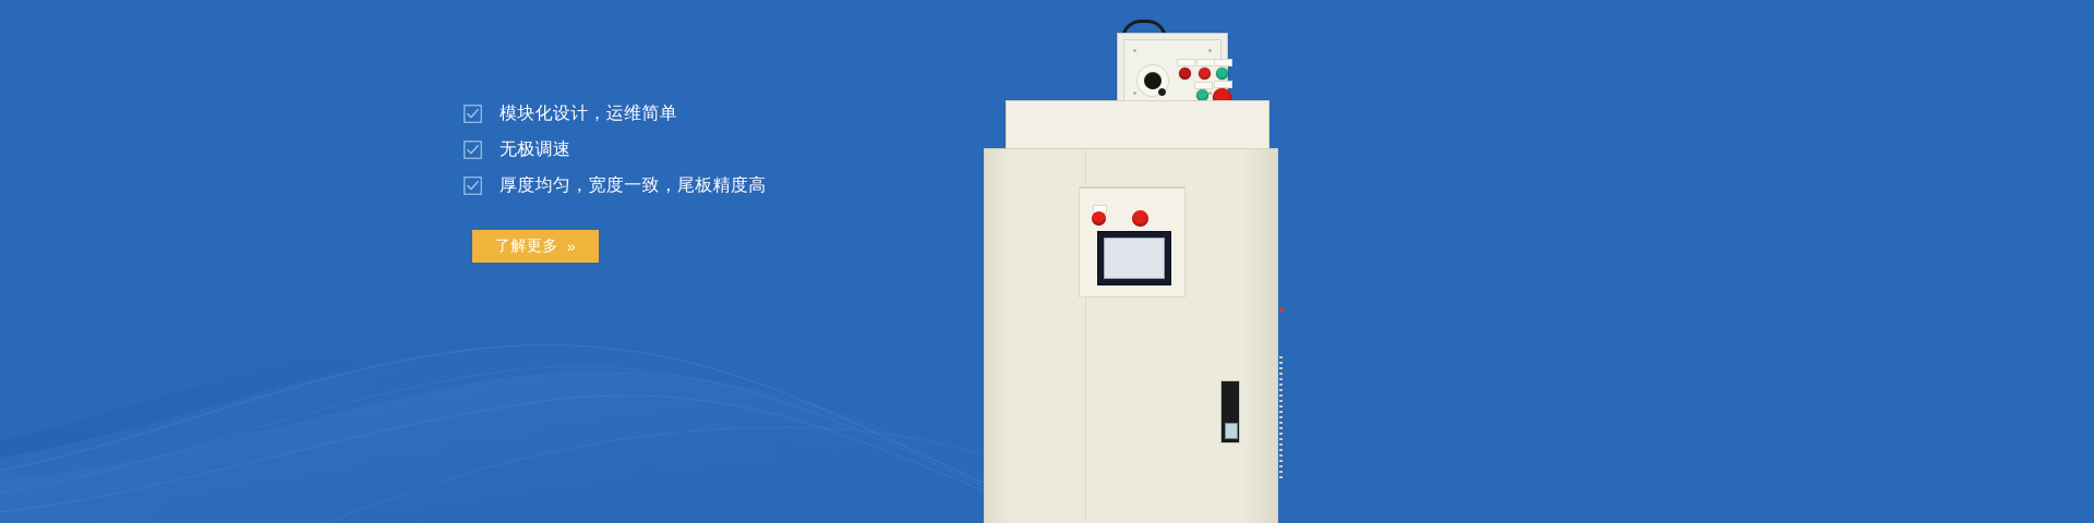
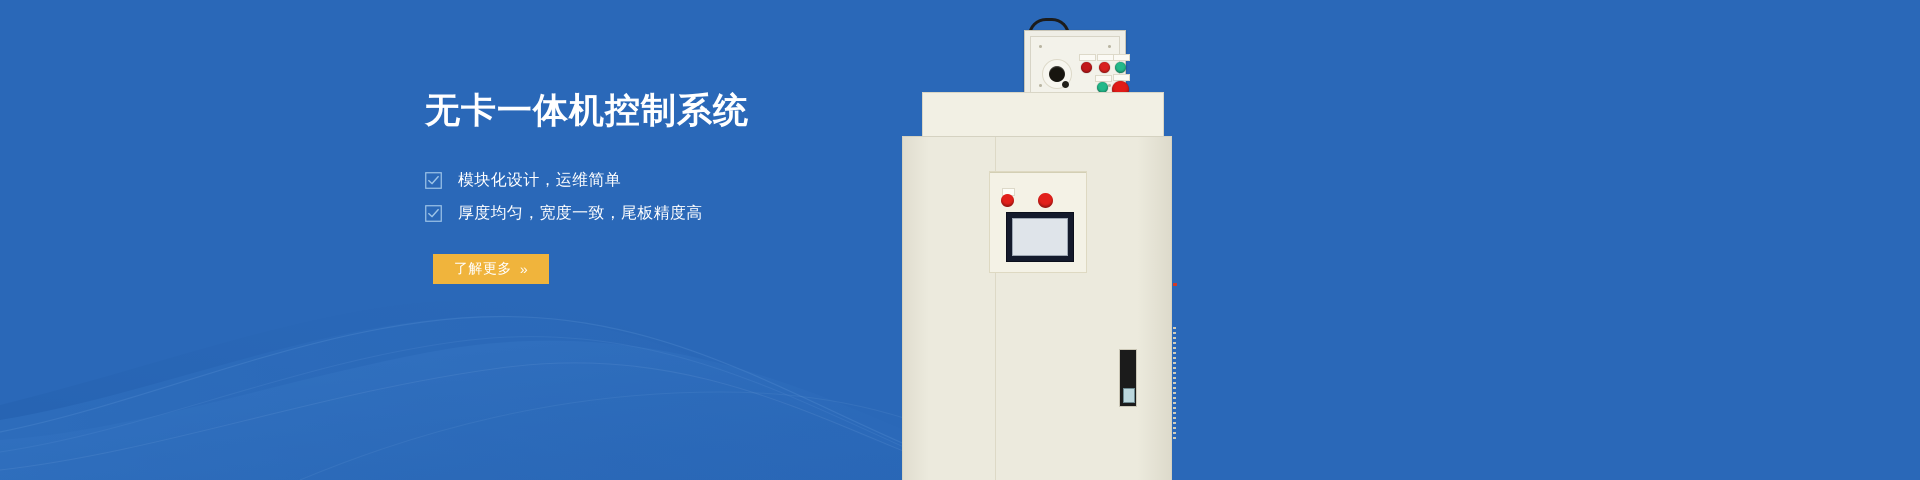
+ 无卡一体机控制系统
  模块化设计，运维简单
- 无极调速
  厚度均匀，宽度一致，尾板精度高
  了解更多
  »
